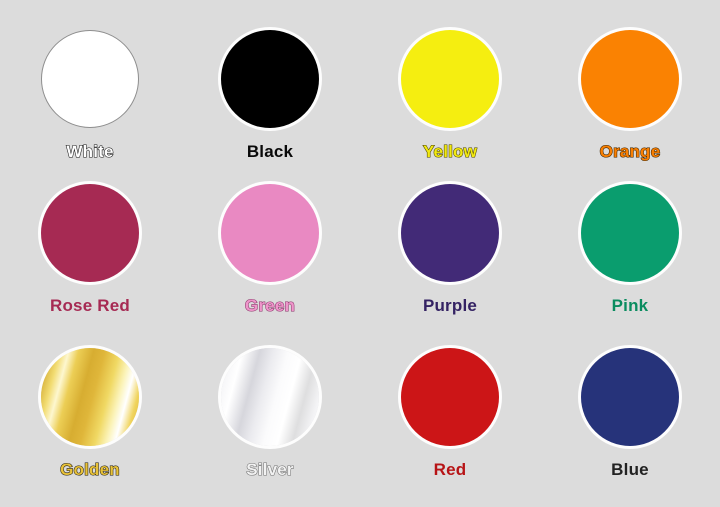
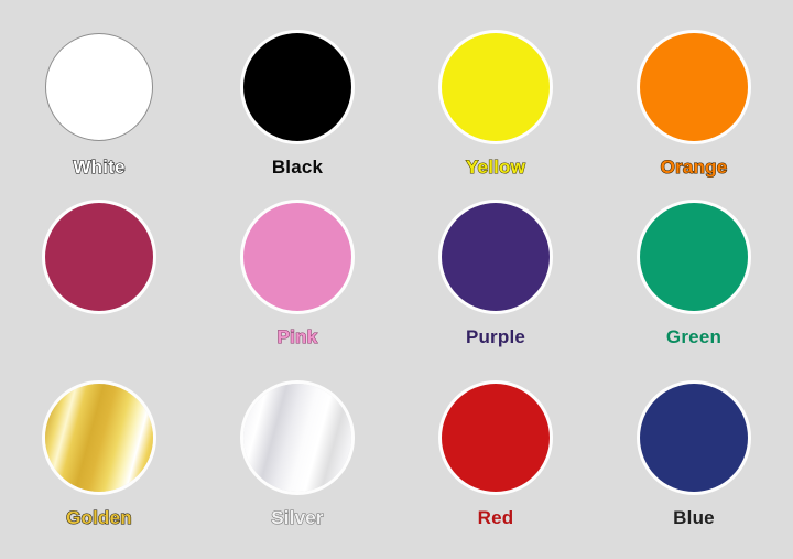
  White
  Black
  Yellow
  Orange
- Rose Red
- Green
+ Pink
  Purple
- Pink
+ Green
  Golden
  Silver
  Red
  Blue
